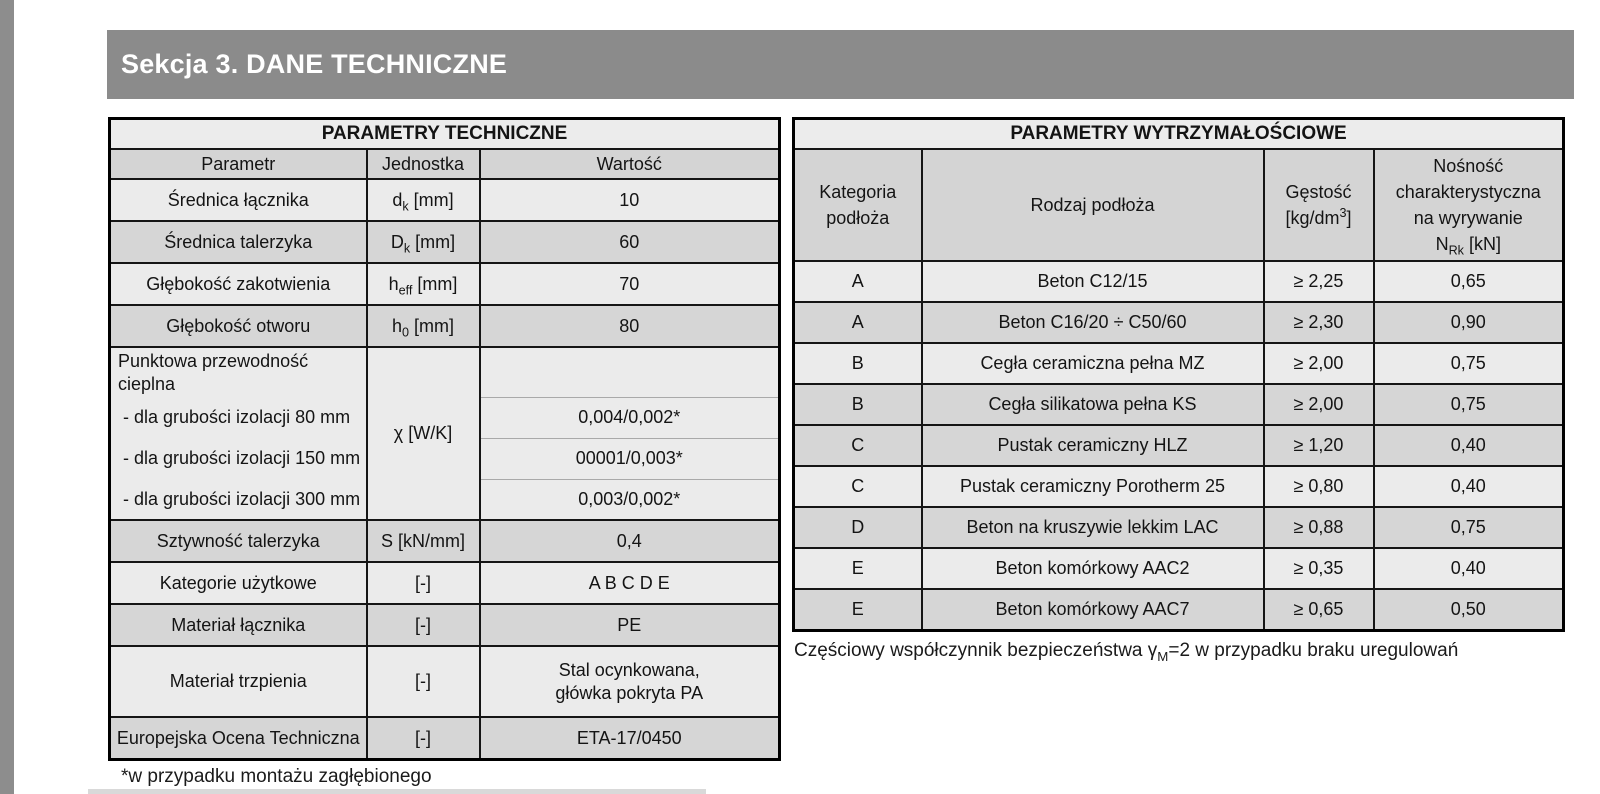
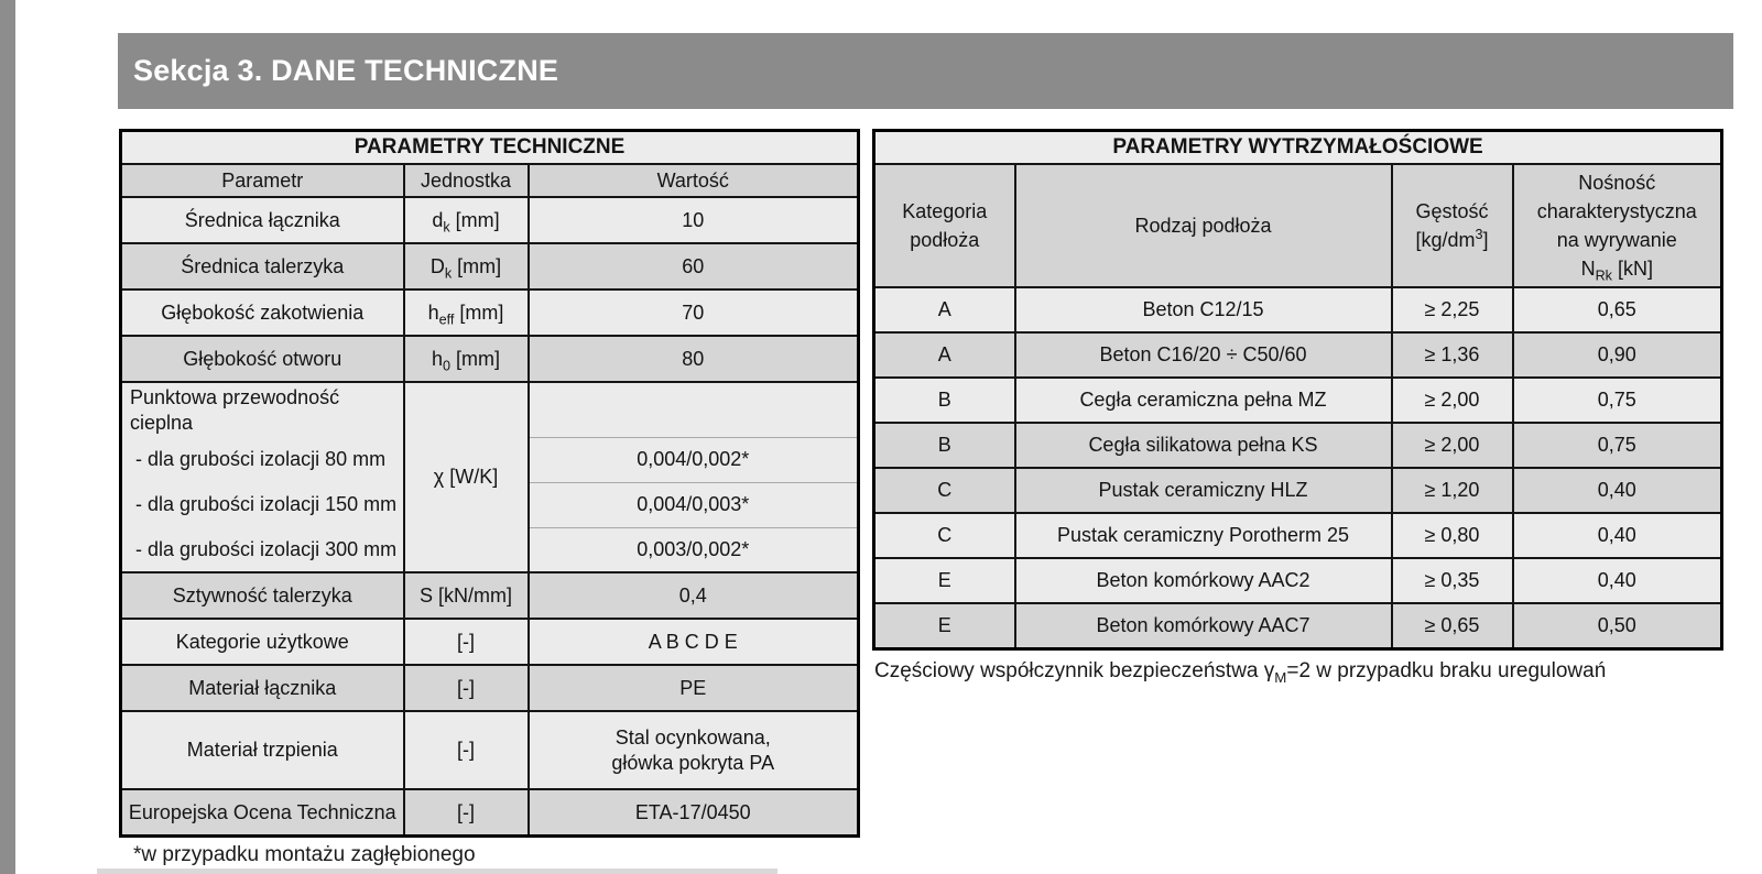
  Sekcja 3. DANE TECHNICZNE
  PARAMETRY TECHNICZNE
  Parametr	Jednostka	Wartość
  Średnica łącznika	dk [mm]	10
  Średnica talerzyka	Dk [mm]	60
  Głębokość zakotwienia	heff [mm]	70
  Głębokość otworu	h0 [mm]	80
  Punktowa przewodność cieplna	χ [W/K]
  - dla grubości izolacji 80 mm	0,004/0,002*
- - dla grubości izolacji 150 mm	00001/0,003*
+ - dla grubości izolacji 150 mm	0,004/0,003*
  - dla grubości izolacji 300 mm	0,003/0,002*
  Sztywność talerzyka	S [kN/mm]	0,4
  Kategorie użytkowe	[-]	A B C D E
  Materiał łącznika	[-]	PE
  Materiał trzpienia	[-]	Stal ocynkowana,główka pokryta PA
  Europejska Ocena Techniczna	[-]	ETA-17/0450
  *w przypadku montażu zagłębionego
  PARAMETRY WYTRZYMAŁOŚCIOWE
  Kategoriapodłoża	Rodzaj podłoża	Gęstość[kg/dm3]	Nośnośćcharakterystycznana wyrywanieNRk [kN]
  A	Beton C12/15	≥ 2,25	0,65
- A	Beton C16/20 ÷ C50/60	≥ 2,30	0,90
+ A	Beton C16/20 ÷ C50/60	≥ 1,36	0,90
  B	Cegła ceramiczna pełna MZ	≥ 2,00	0,75
  B	Cegła silikatowa pełna KS	≥ 2,00	0,75
  C	Pustak ceramiczny HLZ	≥ 1,20	0,40
  C	Pustak ceramiczny Porotherm 25	≥ 0,80	0,40
- D	Beton na kruszywie lekkim LAC	≥ 0,88	0,75
  E	Beton komórkowy AAC2	≥ 0,35	0,40
  E	Beton komórkowy AAC7	≥ 0,65	0,50
  Częściowy współczynnik bezpieczeństwa γM=2 w przypadku braku uregulowań
